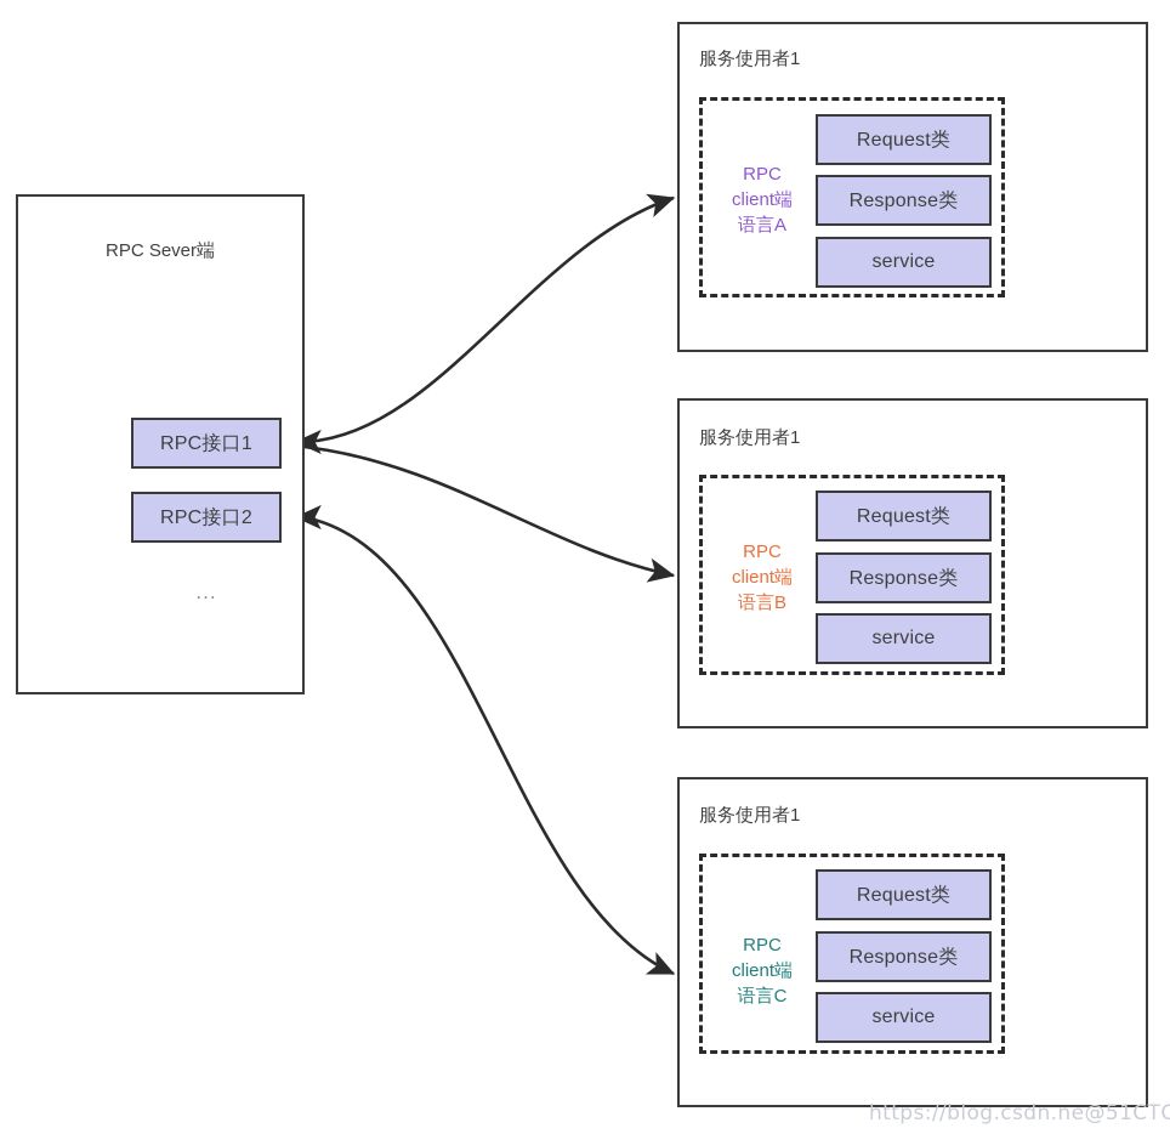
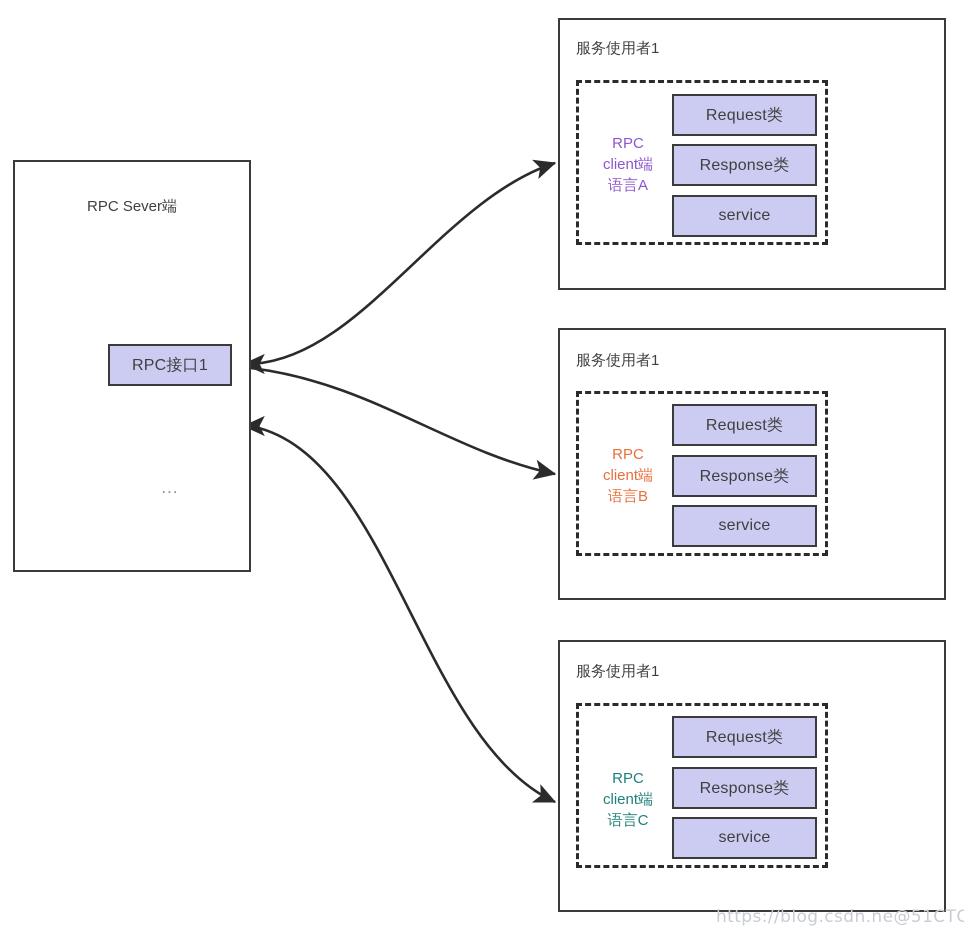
  RPC Sever端
  RPC接口1
- RPC接口2
  ...
  服务使用者1
  RPC
  client端
  语言A
  Request类
  Response类
  service
  服务使用者1
  RPC
  client端
  语言B
  Request类
  Response类
  service
  服务使用者1
  RPC
  client端
  语言C
  Request类
  Response类
  service
  https://blog.csdn.ne@51CTO
